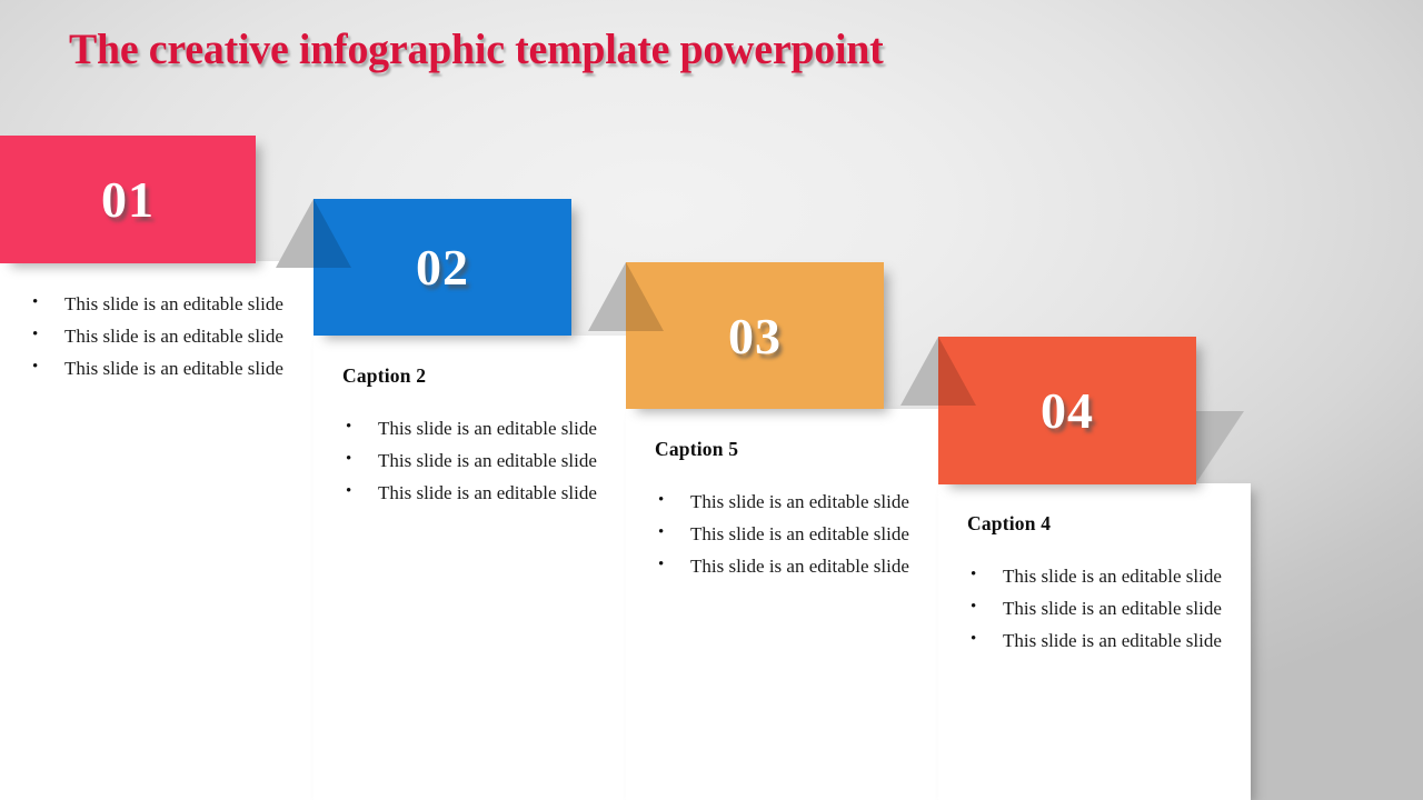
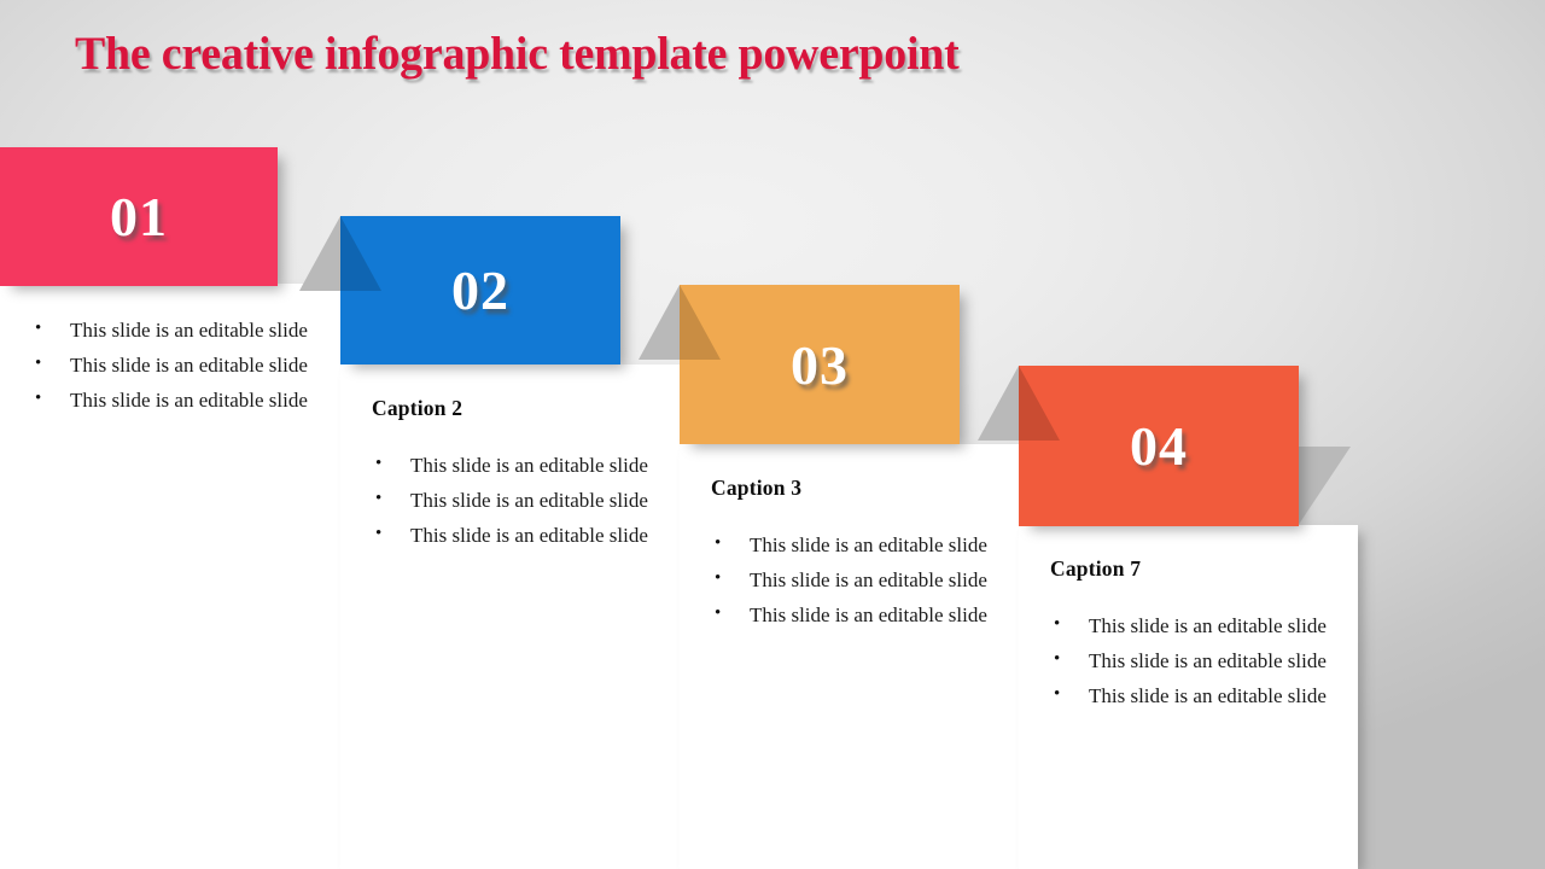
  The creative infographic template powerpoint
  This slide is an editable slide
  This slide is an editable slide
  This slide is an editable slide
  01
  Caption 2
  This slide is an editable slide
  This slide is an editable slide
  This slide is an editable slide
  02
- Caption 5
+ Caption 3
  This slide is an editable slide
  This slide is an editable slide
  This slide is an editable slide
  03
- Caption 4
+ Caption 7
  This slide is an editable slide
  This slide is an editable slide
  This slide is an editable slide
  04
